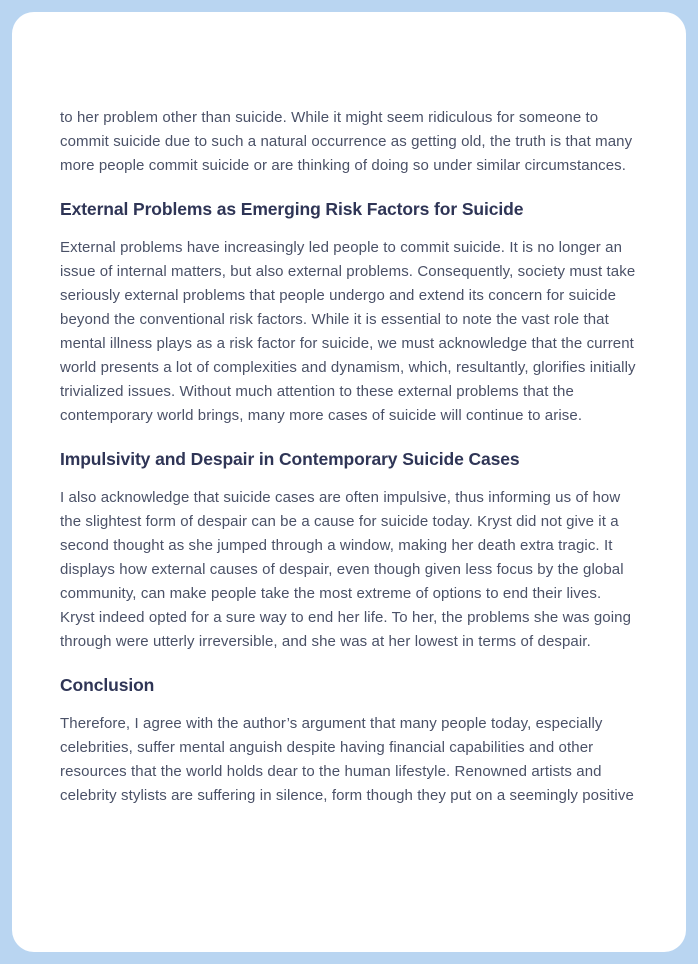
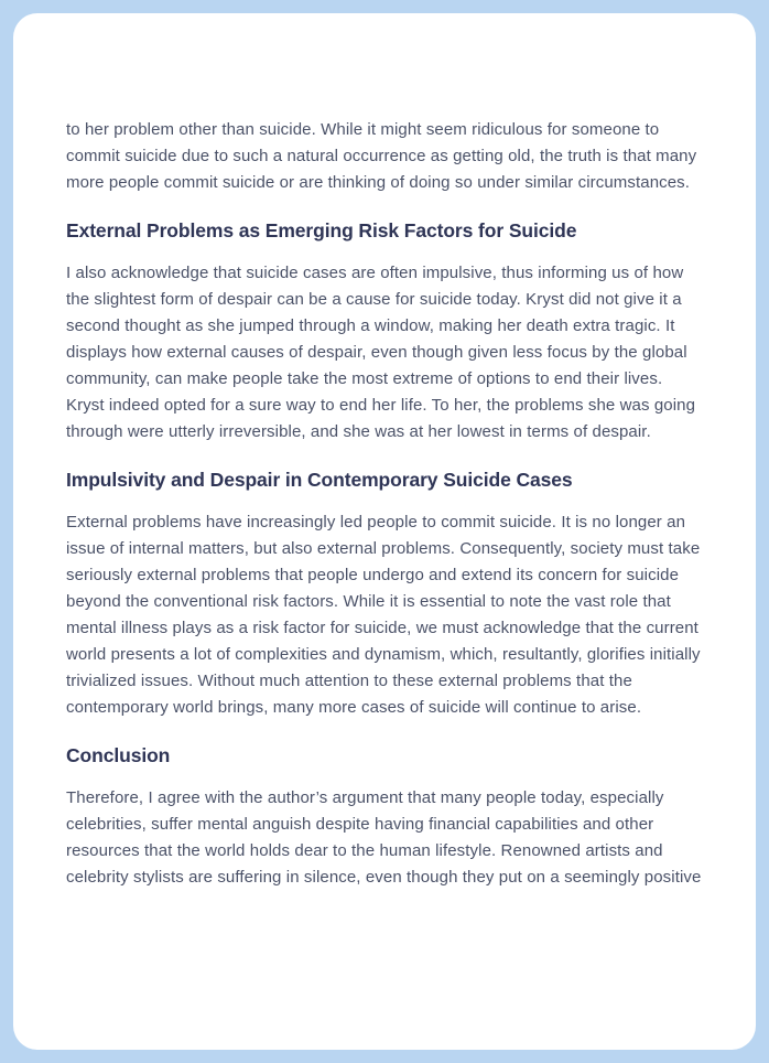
  to her problem other than suicide. While it might seem ridiculous for someone to commit suicide due to such a natural occurrence as getting old, the truth is that many more people commit suicide or are thinking of doing so under similar circumstances.
  External Problems as Emerging Risk Factors for Suicide
- External problems have increasingly led people to commit suicide. It is no longer an issue of internal matters, but also external problems. Consequently, society must take seriously external problems that people undergo and extend its concern for suicide beyond the conventional risk factors. While it is essential to note the vast role that mental illness plays as a risk factor for suicide, we must acknowledge that the current world presents a lot of complexities and dynamism, which, resultantly, glorifies initially trivialized issues. Without much attention to these external problems that the contemporary world brings, many more cases of suicide will continue to arise.
+ I also acknowledge that suicide cases are often impulsive, thus informing us of how the slightest form of despair can be a cause for suicide today. Kryst did not give it a second thought as she jumped through a window, making her death extra tragic. It displays how external causes of despair, even though given less focus by the global community, can make people take the most extreme of options to end their lives. Kryst indeed opted for a sure way to end her life. To her, the problems she was going through were utterly irreversible, and she was at her lowest in terms of despair.
  Impulsivity and Despair in Contemporary Suicide Cases
- I also acknowledge that suicide cases are often impulsive, thus informing us of how the slightest form of despair can be a cause for suicide today. Kryst did not give it a second thought as she jumped through a window, making her death extra tragic. It displays how external causes of despair, even though given less focus by the global community, can make people take the most extreme of options to end their lives. Kryst indeed opted for a sure way to end her life. To her, the problems she was going through were utterly irreversible, and she was at her lowest in terms of despair.
+ External problems have increasingly led people to commit suicide. It is no longer an issue of internal matters, but also external problems. Consequently, society must take seriously external problems that people undergo and extend its concern for suicide beyond the conventional risk factors. While it is essential to note the vast role that mental illness plays as a risk factor for suicide, we must acknowledge that the current world presents a lot of complexities and dynamism, which, resultantly, glorifies initially trivialized issues. Without much attention to these external problems that the contemporary world brings, many more cases of suicide will continue to arise.
  Conclusion
- Therefore, I agree with the author’s argument that many people today, especially celebrities, suffer mental anguish despite having financial capabilities and other resources that the world holds dear to the human lifestyle. Renowned artists and celebrity stylists are suffering in silence, form though they put on a seemingly positive
+ Therefore, I agree with the author’s argument that many people today, especially celebrities, suffer mental anguish despite having financial capabilities and other resources that the world holds dear to the human lifestyle. Renowned artists and celebrity stylists are suffering in silence, even though they put on a seemingly positive
